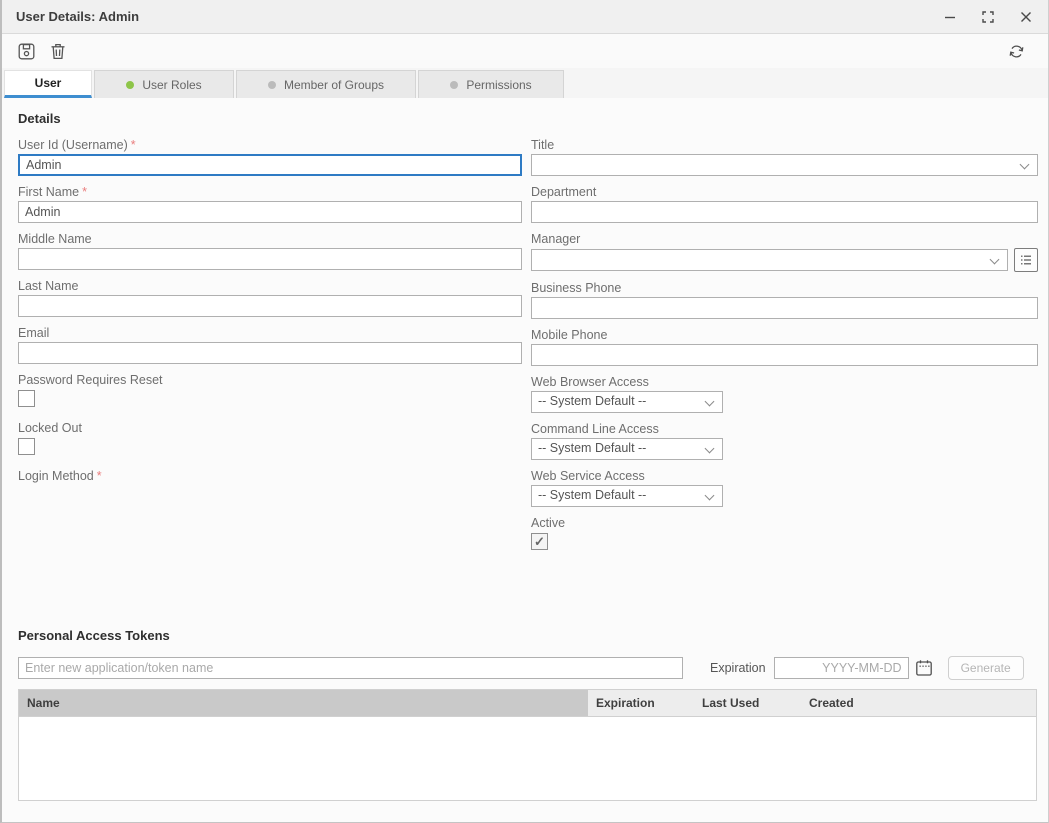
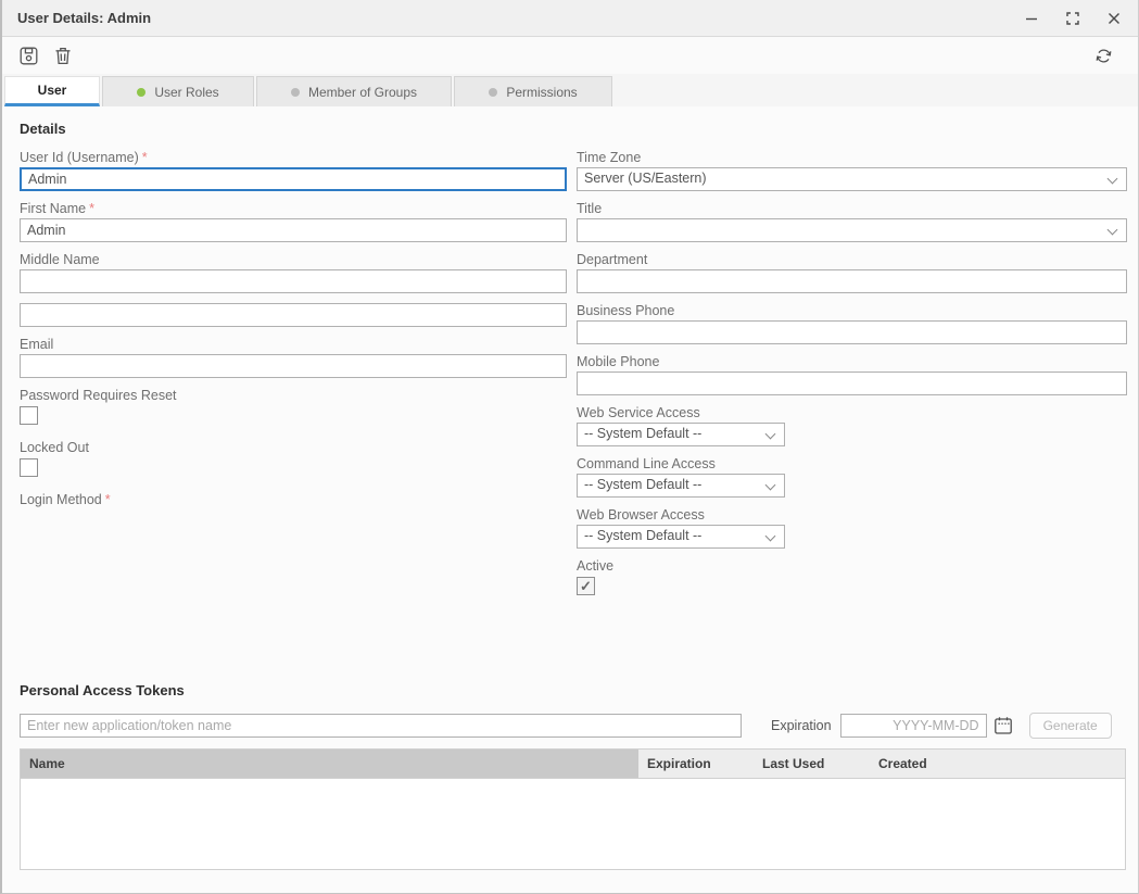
  User Details: Admin
  User
  User Roles
  Member of Groups
  Permissions
  Details
  User Id (Username) *
  Admin
  First Name *
  Admin
  Middle Name
- Last Name
  Email
  Password Requires Reset
  Locked Out
  Login Method *
+ Time Zone
+ Server (US/Eastern)
  Title
  Department
- Manager
  Business Phone
  Mobile Phone
- Web Browser Access
+ Web Service Access
  -- System Default --
  Command Line Access
  -- System Default --
- Web Service Access
+ Web Browser Access
  -- System Default --
  Active
  ✓
  Personal Access Tokens
  Enter new application/token name
  Expiration
  YYYY-MM-DD
  Generate
  Name
  Expiration
  Last Used
  Created
